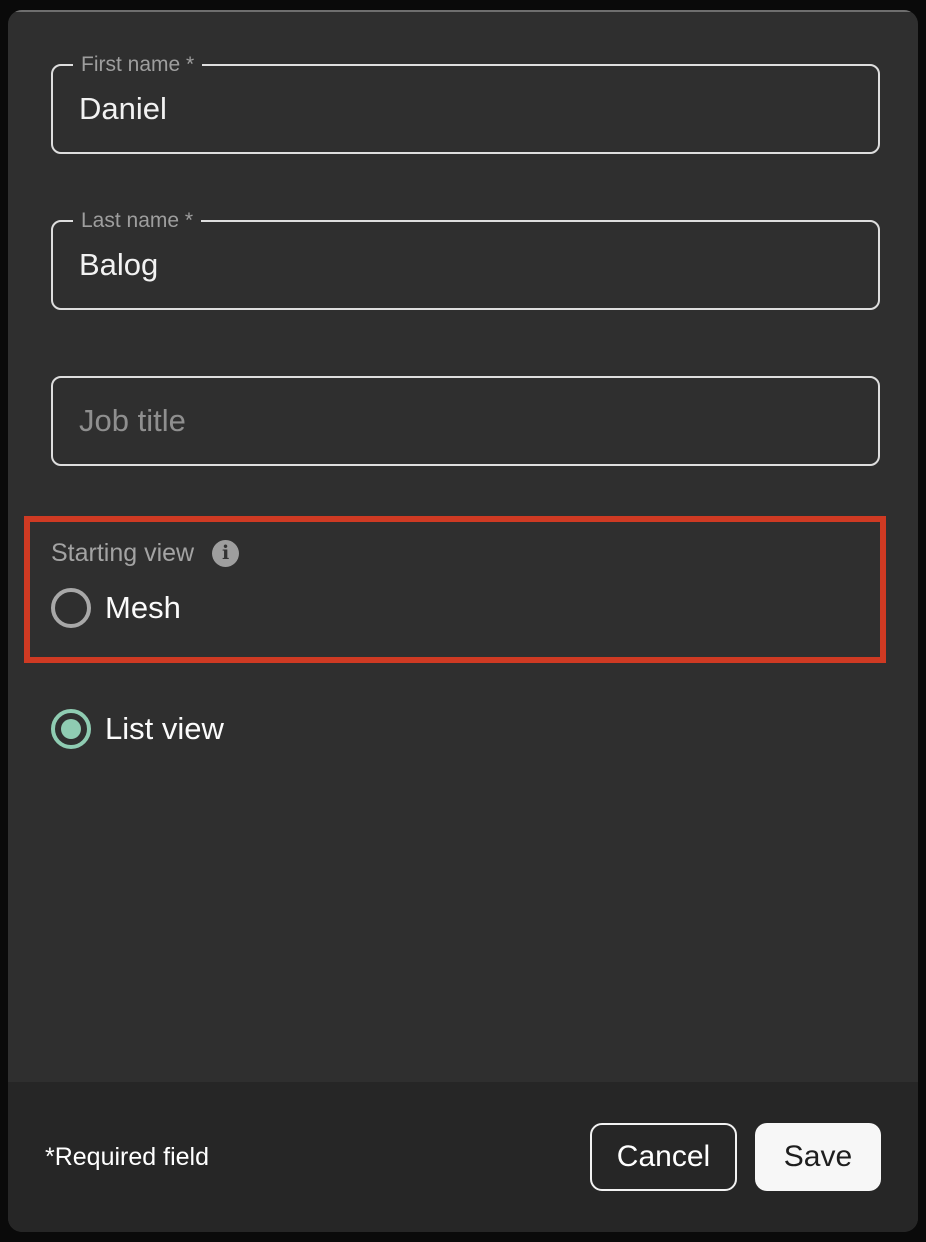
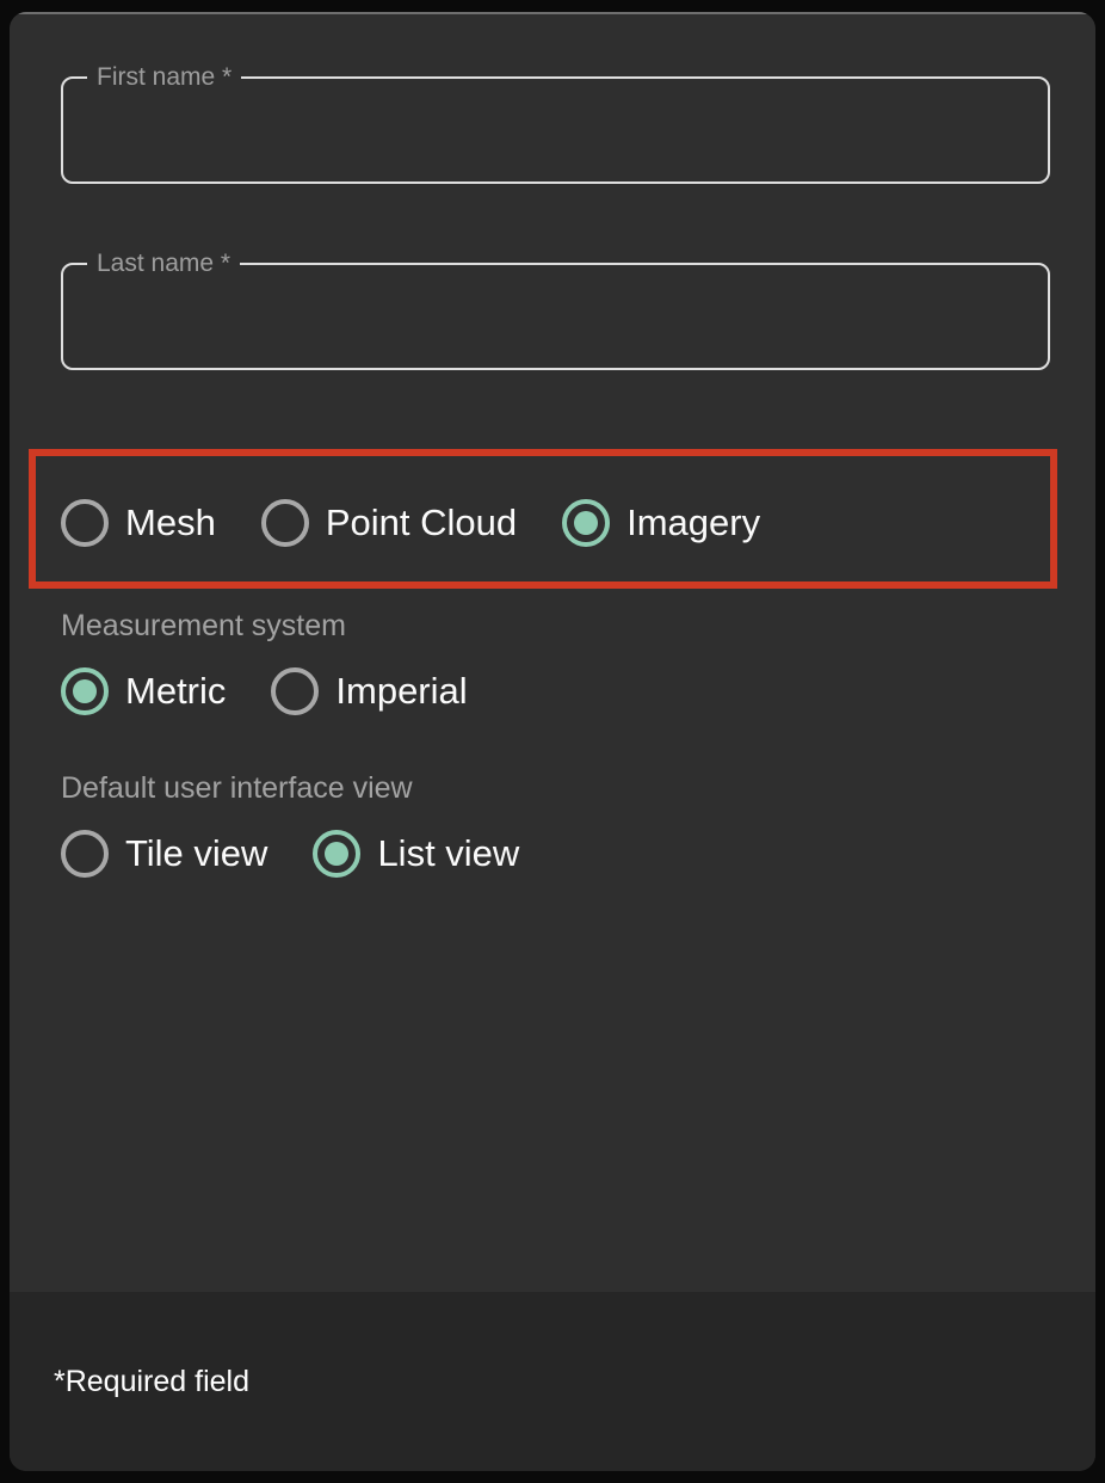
  First name *
- Daniel
  Last name *
- Balog
- Job title
- Starting view
- i
  Mesh
+ Point Cloud
+ Imagery
+ Measurement system
+ Metric
+ Imperial
+ Default user interface view
+ Tile view
  List view
  *Required field
- Cancel
- Save
